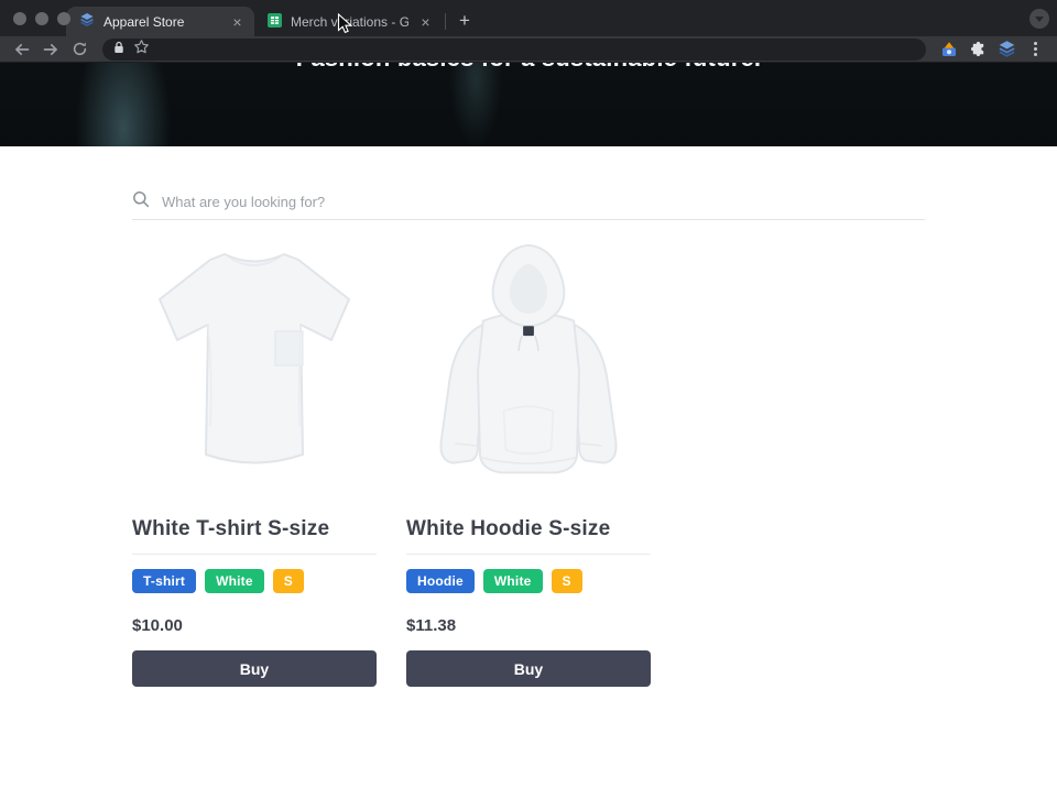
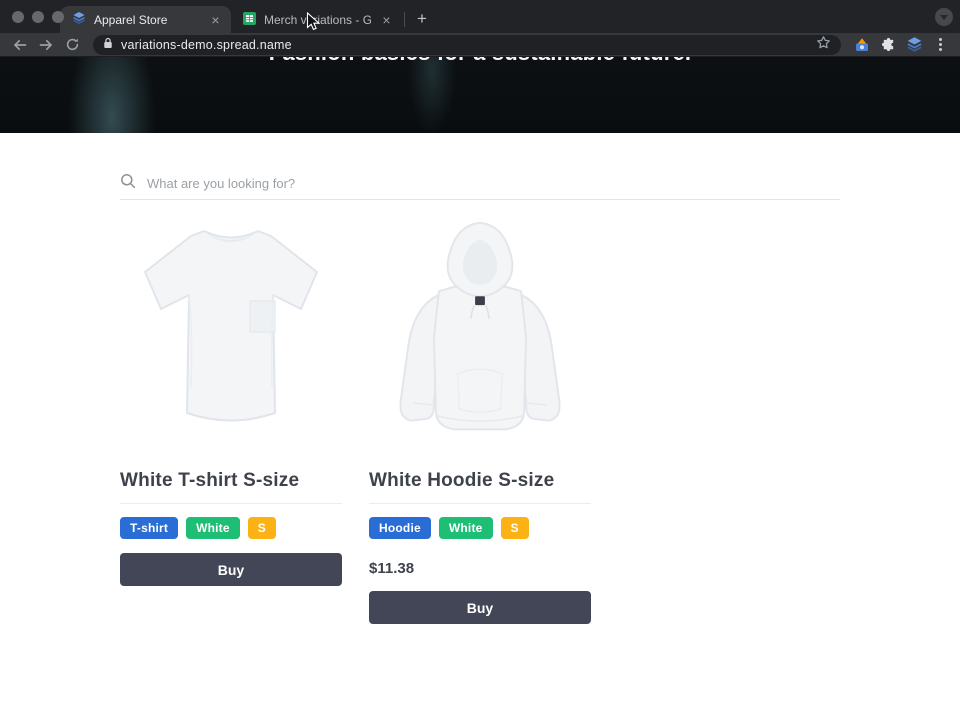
  Apparel Store
  ×
  ×
  +
+ variations-demo.spread.name
  What are you looking for?
  White T-shirt S-size
  T-shirt
  White
  S
- $10.00
  Buy
  White Hoodie S-size
  Hoodie
  White
  S
  $11.38
  Buy
